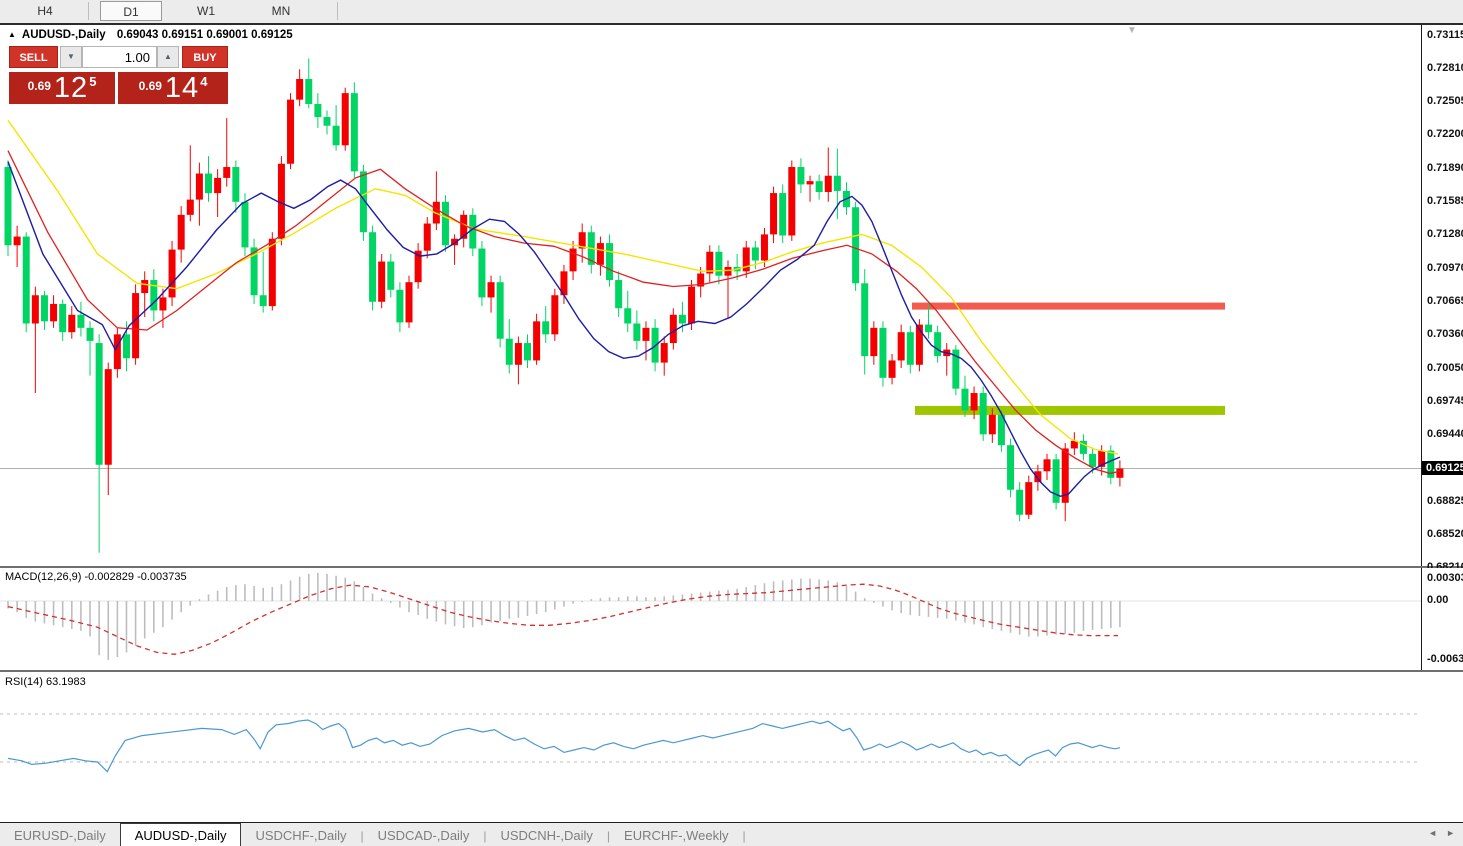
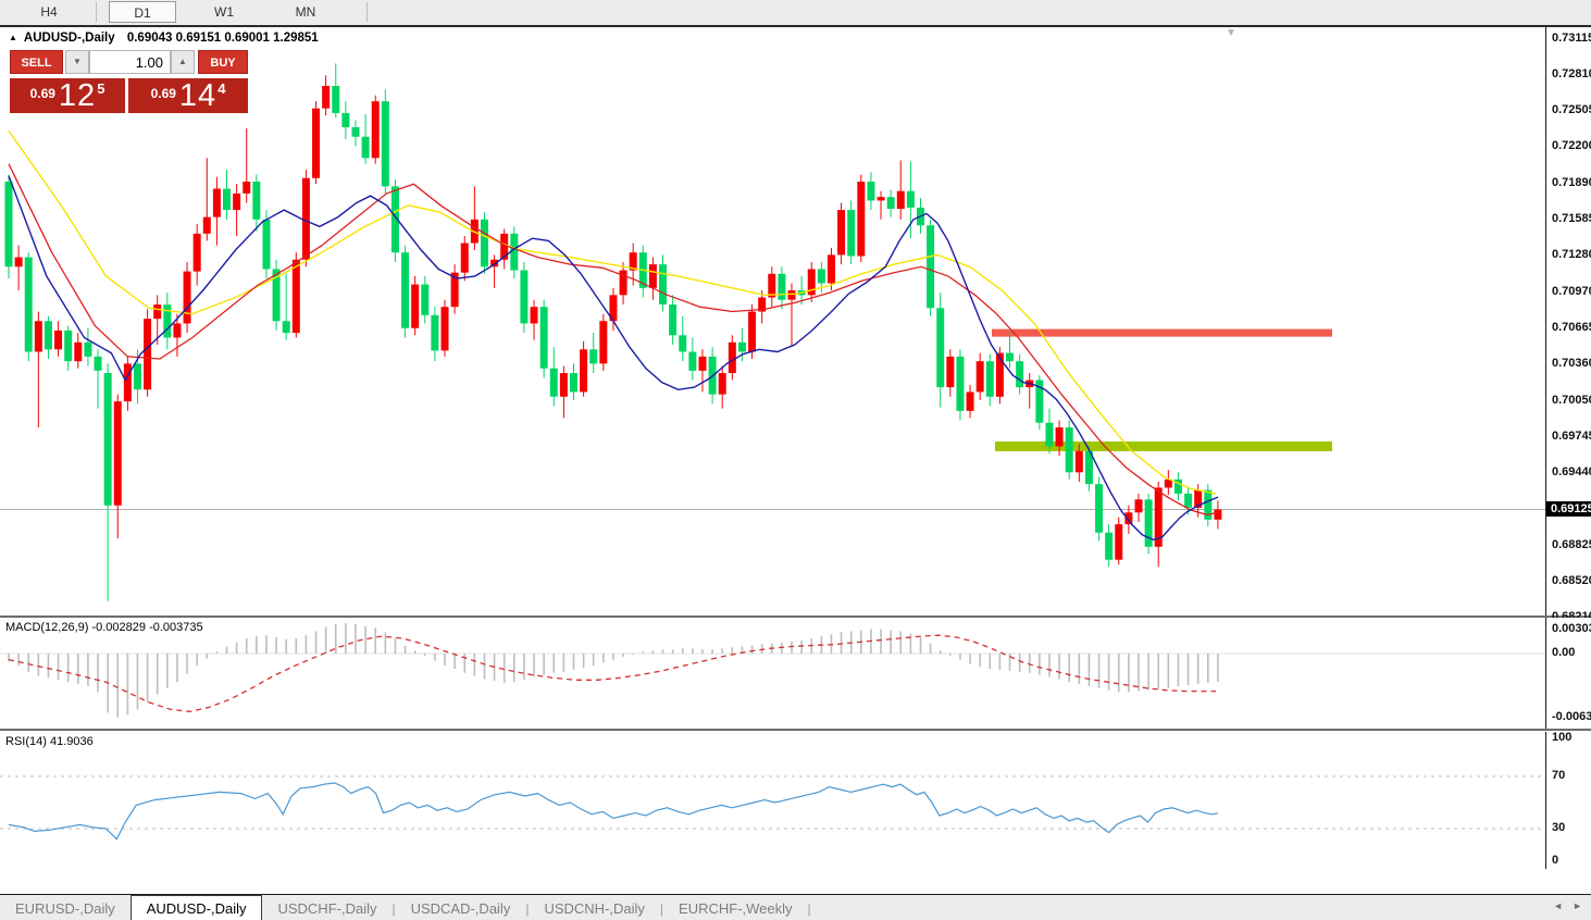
  H4
  D1
  W1
  MN
- ▲ AUDUSD-,Daily 0.69043 0.69151 0.69001 0.69125
+ ▲ AUDUSD-,Daily 0.69043 0.69151 0.69001 1.29851
  ▼
  SELL
  ▼
  1.00
  ▲
  BUY
  0.69 125
  0.69 144
  MACD(12,26,9) -0.002829 -0.003735
- RSI(14) 63.1983
+ RSI(14) 41.9036
  0.7311
  0.7281
  0.7250
  0.7220
  0.7189
  0.7158
  0.7128
  0.7097
  0.7066
  0.7036
  0.7005
  0.6974
  0.6944
  0.6912
  0.6882
  0.6852
  0.0030
  0.00
  -0.0063
+ 100
+ 70
+ 30
+ 0
  ◄
  ►
  EURUSD-,Daily AUDUSD-,Daily USDCHF-,Daily | USDCAD-,Daily | USDCNH-,Daily | EURCHF-,Weekly |
